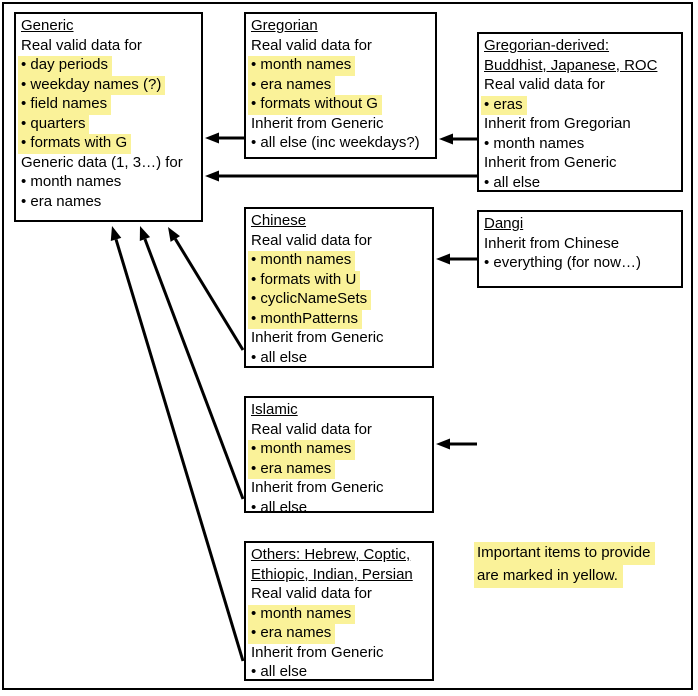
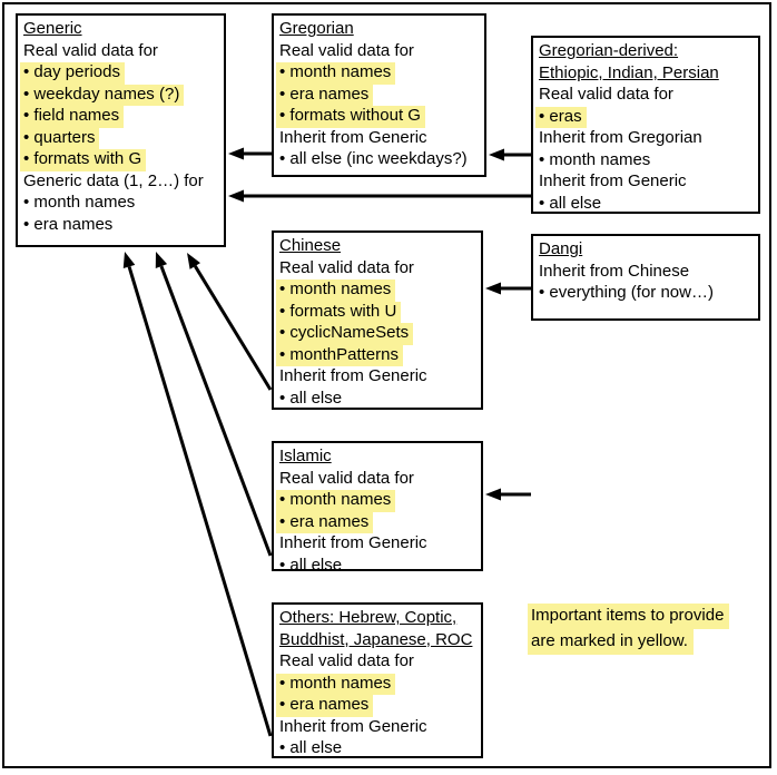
  Generic
  Real valid data for
  • day periods
  • weekday names (?)
  • field names
  • quarters
  • formats with G
- Generic data (1, 3…) for
+ Generic data (1, 2…) for
  • month names
  • era names
  Gregorian
  Real valid data for
  • month names
  • era names
  • formats without G
  Inherit from Generic
  • all else (inc weekdays?)
  Gregorian-derived:
- Buddhist, Japanese, ROC
+ Ethiopic, Indian, Persian
  Real valid data for
  • eras
  Inherit from Gregorian
  • month names
  Inherit from Generic
  • all else
  Chinese
  Real valid data for
  • month names
  • formats with U
  • cyclicNameSets
  • monthPatterns
  Inherit from Generic
  • all else
  Dangi
  Inherit from Chinese
  • everything (for now…)
  Islamic
  Real valid data for
  • month names
  • era names
  Inherit from Generic
  • all else
  Others: Hebrew, Coptic,
- Ethiopic, Indian, Persian
+ Buddhist, Japanese, ROC
  Real valid data for
  • month names
  • era names
  Inherit from Generic
  • all else
  Important items to provide
  are marked in yellow.
